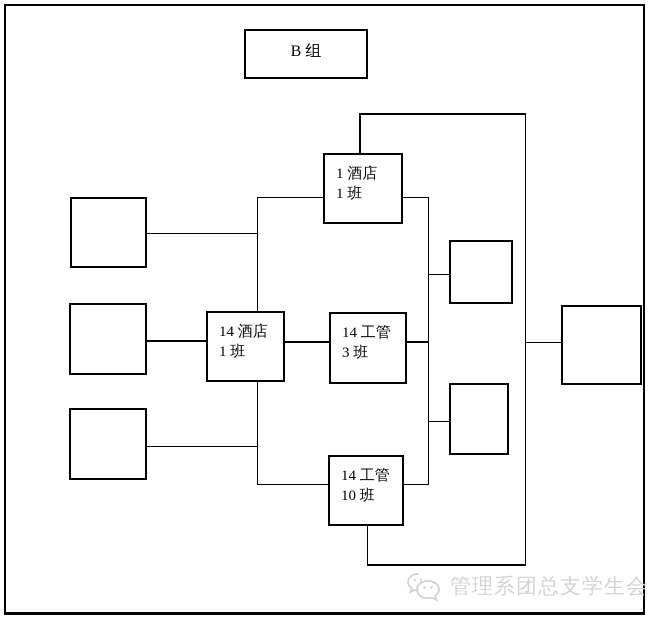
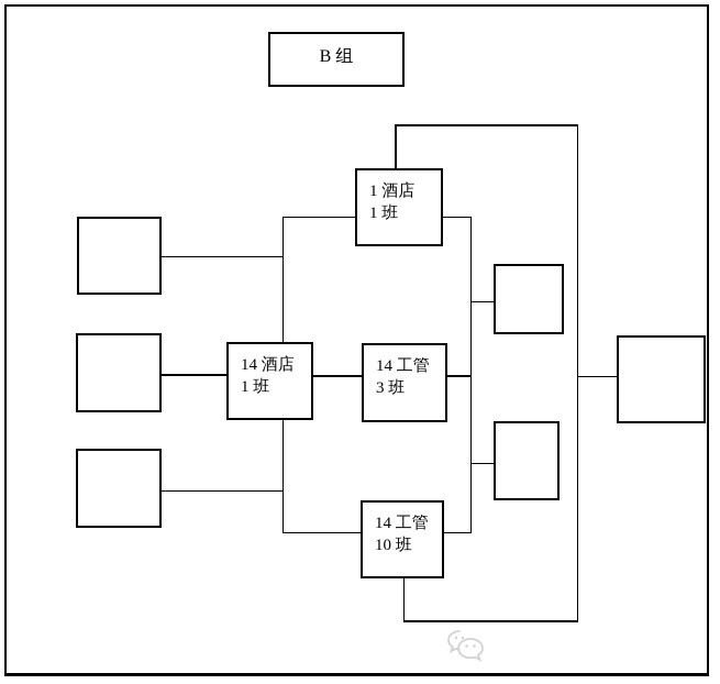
  B 组
  1 酒店
  1 班
  14 酒店
  1 班
  14 工管
  3 班
  14 工管
  10 班
- 管理系团总支学生会
